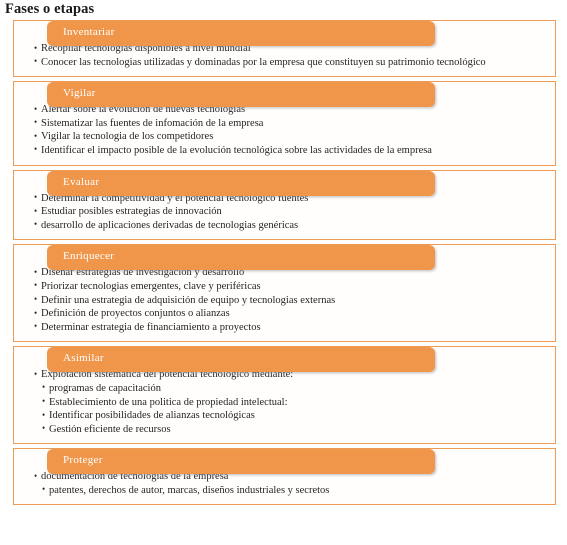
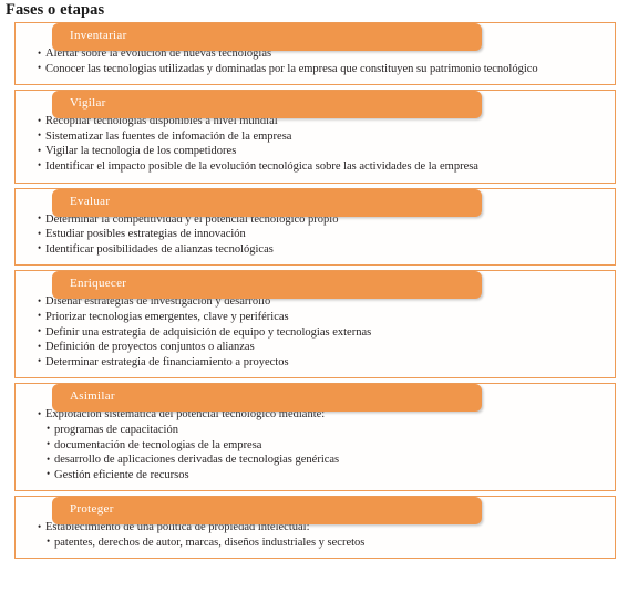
  Fases o etapas
  Inventariar
- Recopilar tecnologias disponibles a nivel mundial
+ Alertar sobre la evolución de nuevas tecnologias
  Conocer las tecnologias utilizadas y dominadas por la empresa que constituyen su patrimonio tecnológico
  Vigilar
- Alertar sobre la evolución de nuevas tecnologias
+ Recopilar tecnologias disponibles a nivel mundial
  Sistematizar las fuentes de infomación de la empresa
  Vigilar la tecnologia de los competidores
  Identificar el impacto posible de la evolución tecnológica sobre las actividades de la empresa
  Evaluar
- Determinar la competitividad y el potencial tecnológico fuentes
+ Determinar la competitividad y el potencial tecnológico propio
  Estudiar posibles estrategias de innovación
- desarrollo de aplicaciones derivadas de tecnologias genéricas
+ Identificar posibilidades de alianzas tecnológicas
  Enriquecer
  Diseñar estrategias de investigación y desarrollo
  Priorizar tecnologias emergentes, clave y periféricas
  Definir una estrategia de adquisición de equipo y tecnologias externas
  Definición de proyectos conjuntos o alianzas
  Determinar estrategia de financiamiento a proyectos
  Asimilar
  Explotación sistemática del potencial tecnológico mediante:
  programas de capacitación
- Establecimiento de una politica de propiedad intelectual:
+ documentación de tecnologias de la empresa
- Identificar posibilidades de alianzas tecnológicas
+ desarrollo de aplicaciones derivadas de tecnologias genéricas
  Gestión eficiente de recursos
  Proteger
- documentación de tecnologias de la empresa
+ Establecimiento de una politica de propiedad intelectual:
  patentes, derechos de autor, marcas, diseños industriales y secretos
